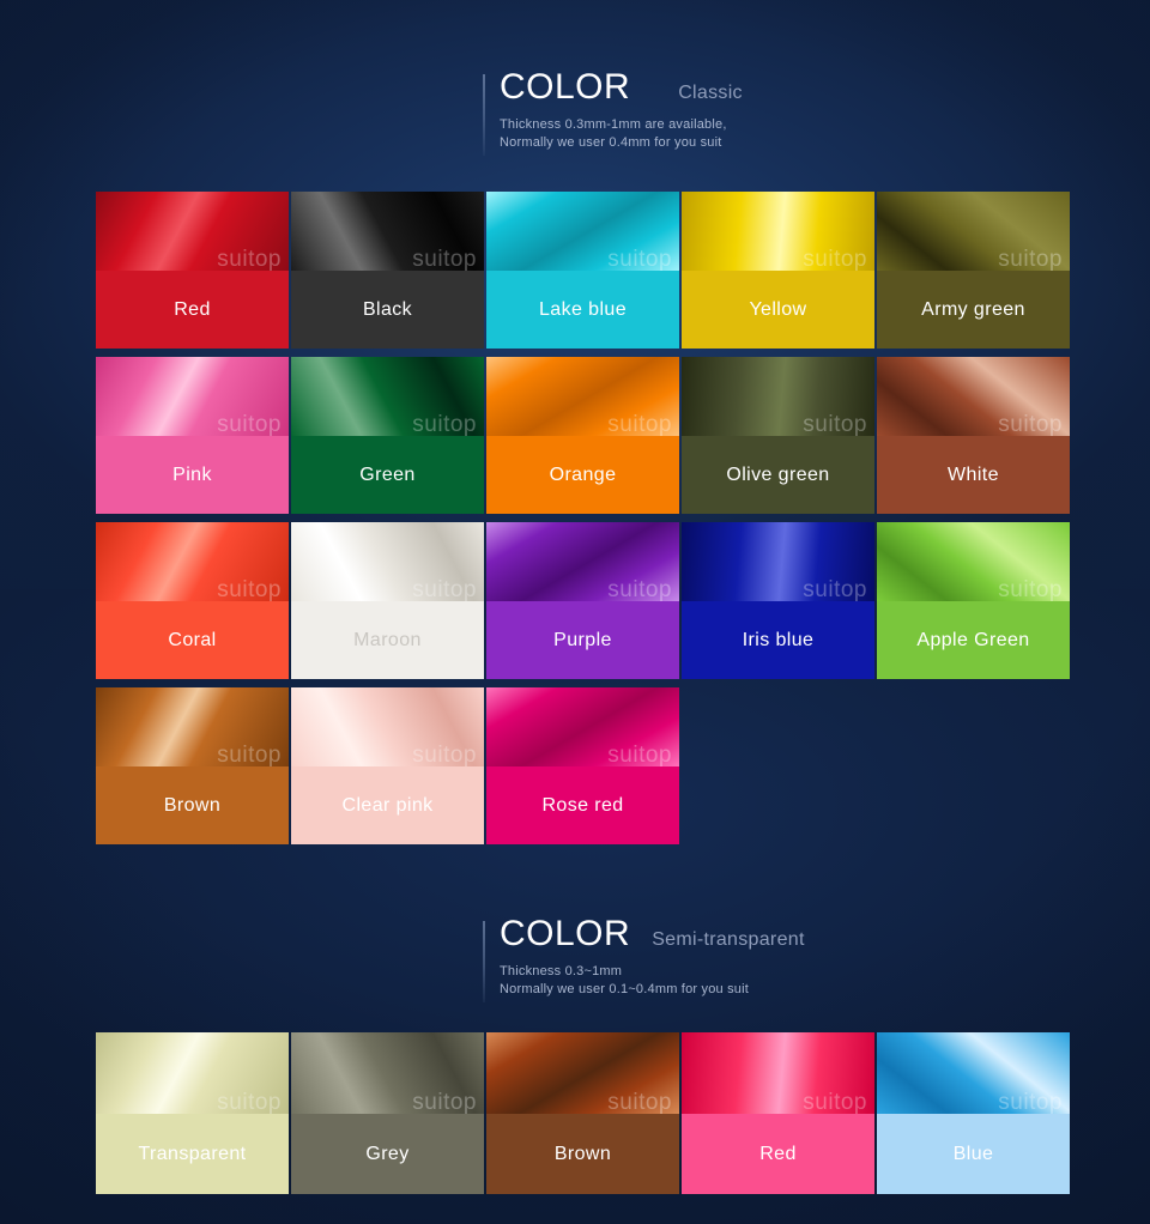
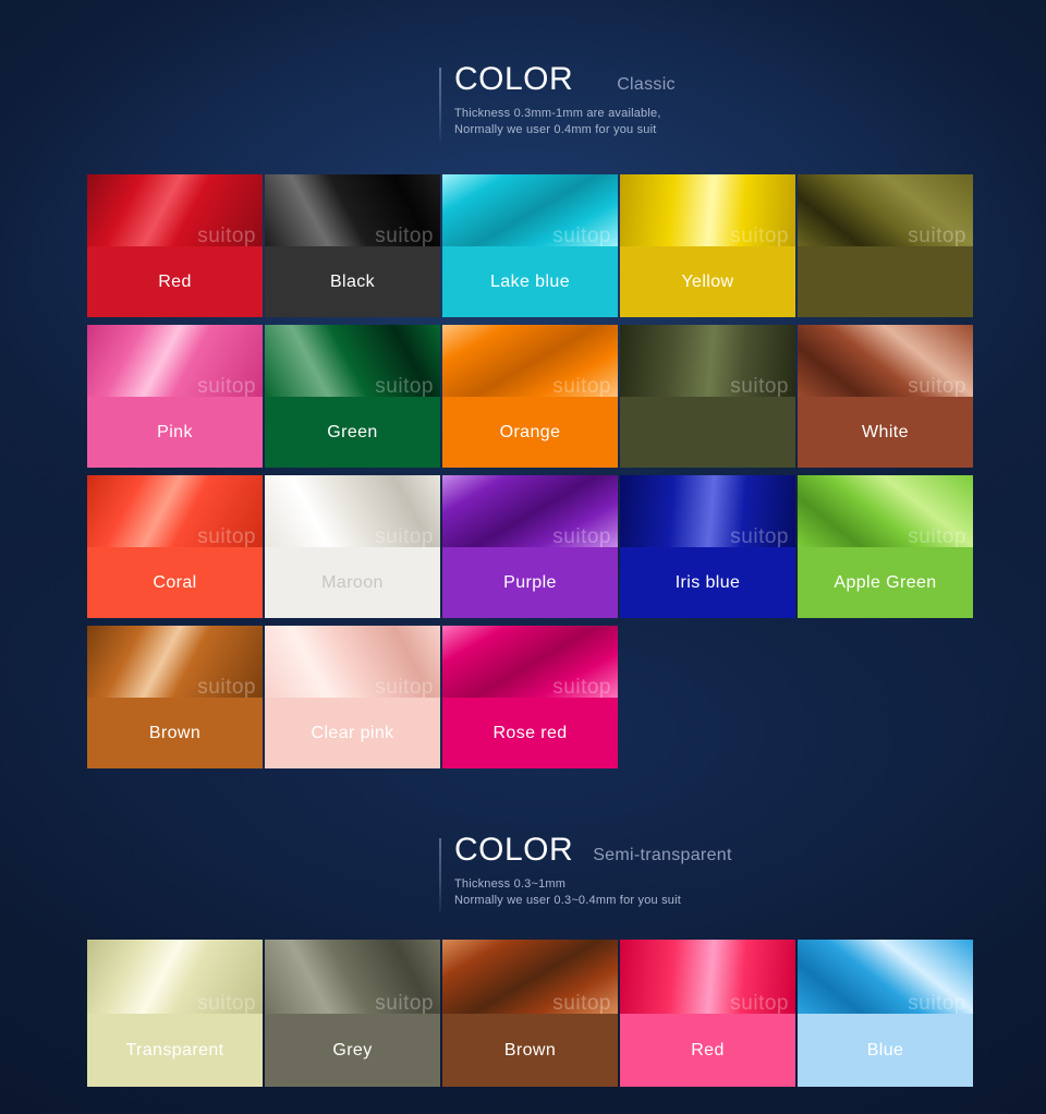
  COLOR
  Classic
  Thickness 0.3mm-1mm are available,
  Normally we user 0.4mm for you suit
  suitop
  Red
  suitop
  Black
  suitop
  Lake blue
  suitop
  Yellow
  suitop
- Army green
  suitop
  Pink
  suitop
  Green
  suitop
  Orange
  suitop
- Olive green
  suitop
  White
  suitop
  Coral
  suitop
  Maroon
  suitop
  Purple
  suitop
  Iris blue
  suitop
  Apple Green
  suitop
  Brown
  suitop
  Clear pink
  suitop
  Rose red
  COLOR
  Semi-transparent
  Thickness 0.3~1mm
- Normally we user 0.1~0.4mm for you suit
+ Normally we user 0.3~0.4mm for you suit
  suitop
  Transparent
  suitop
  Grey
  suitop
  Brown
  suitop
  Red
  suitop
  Blue
